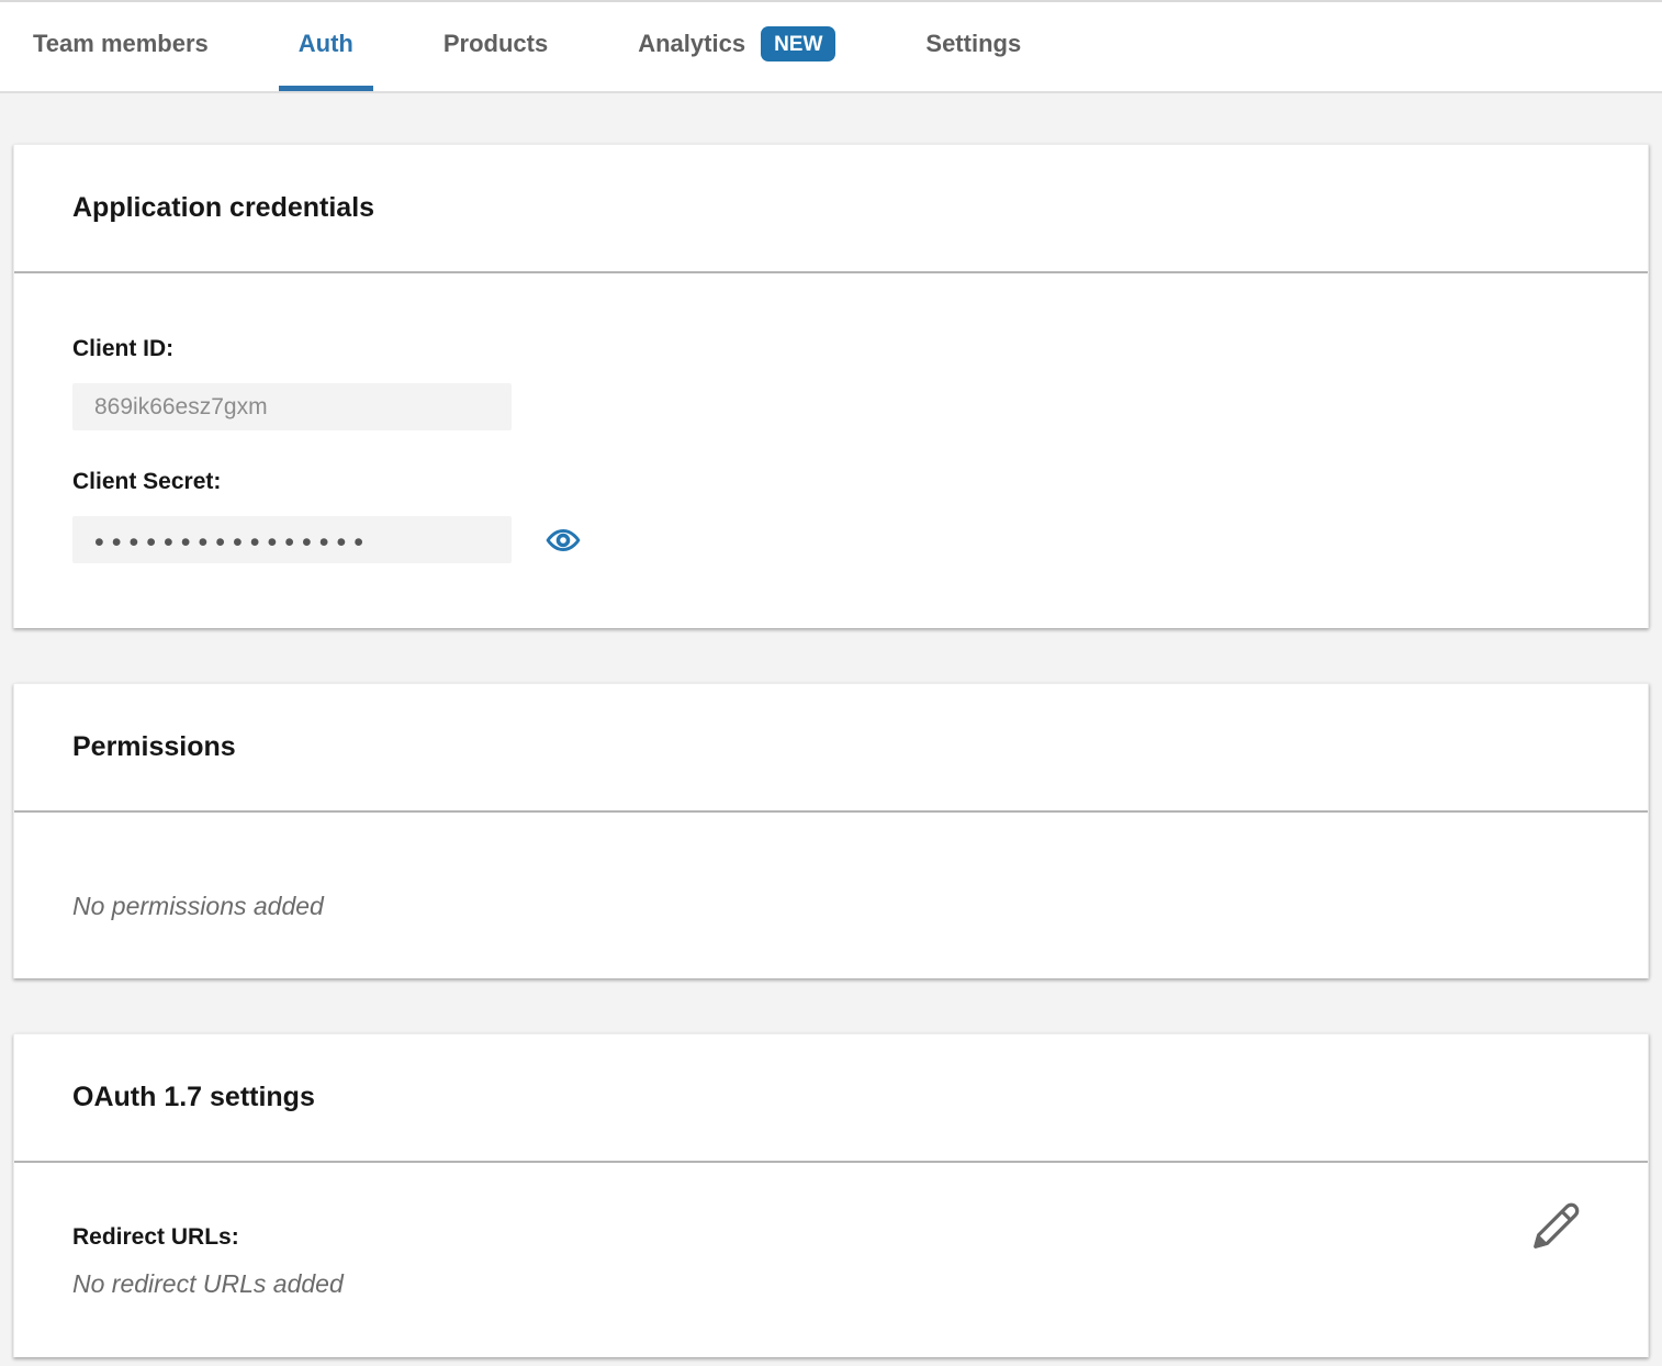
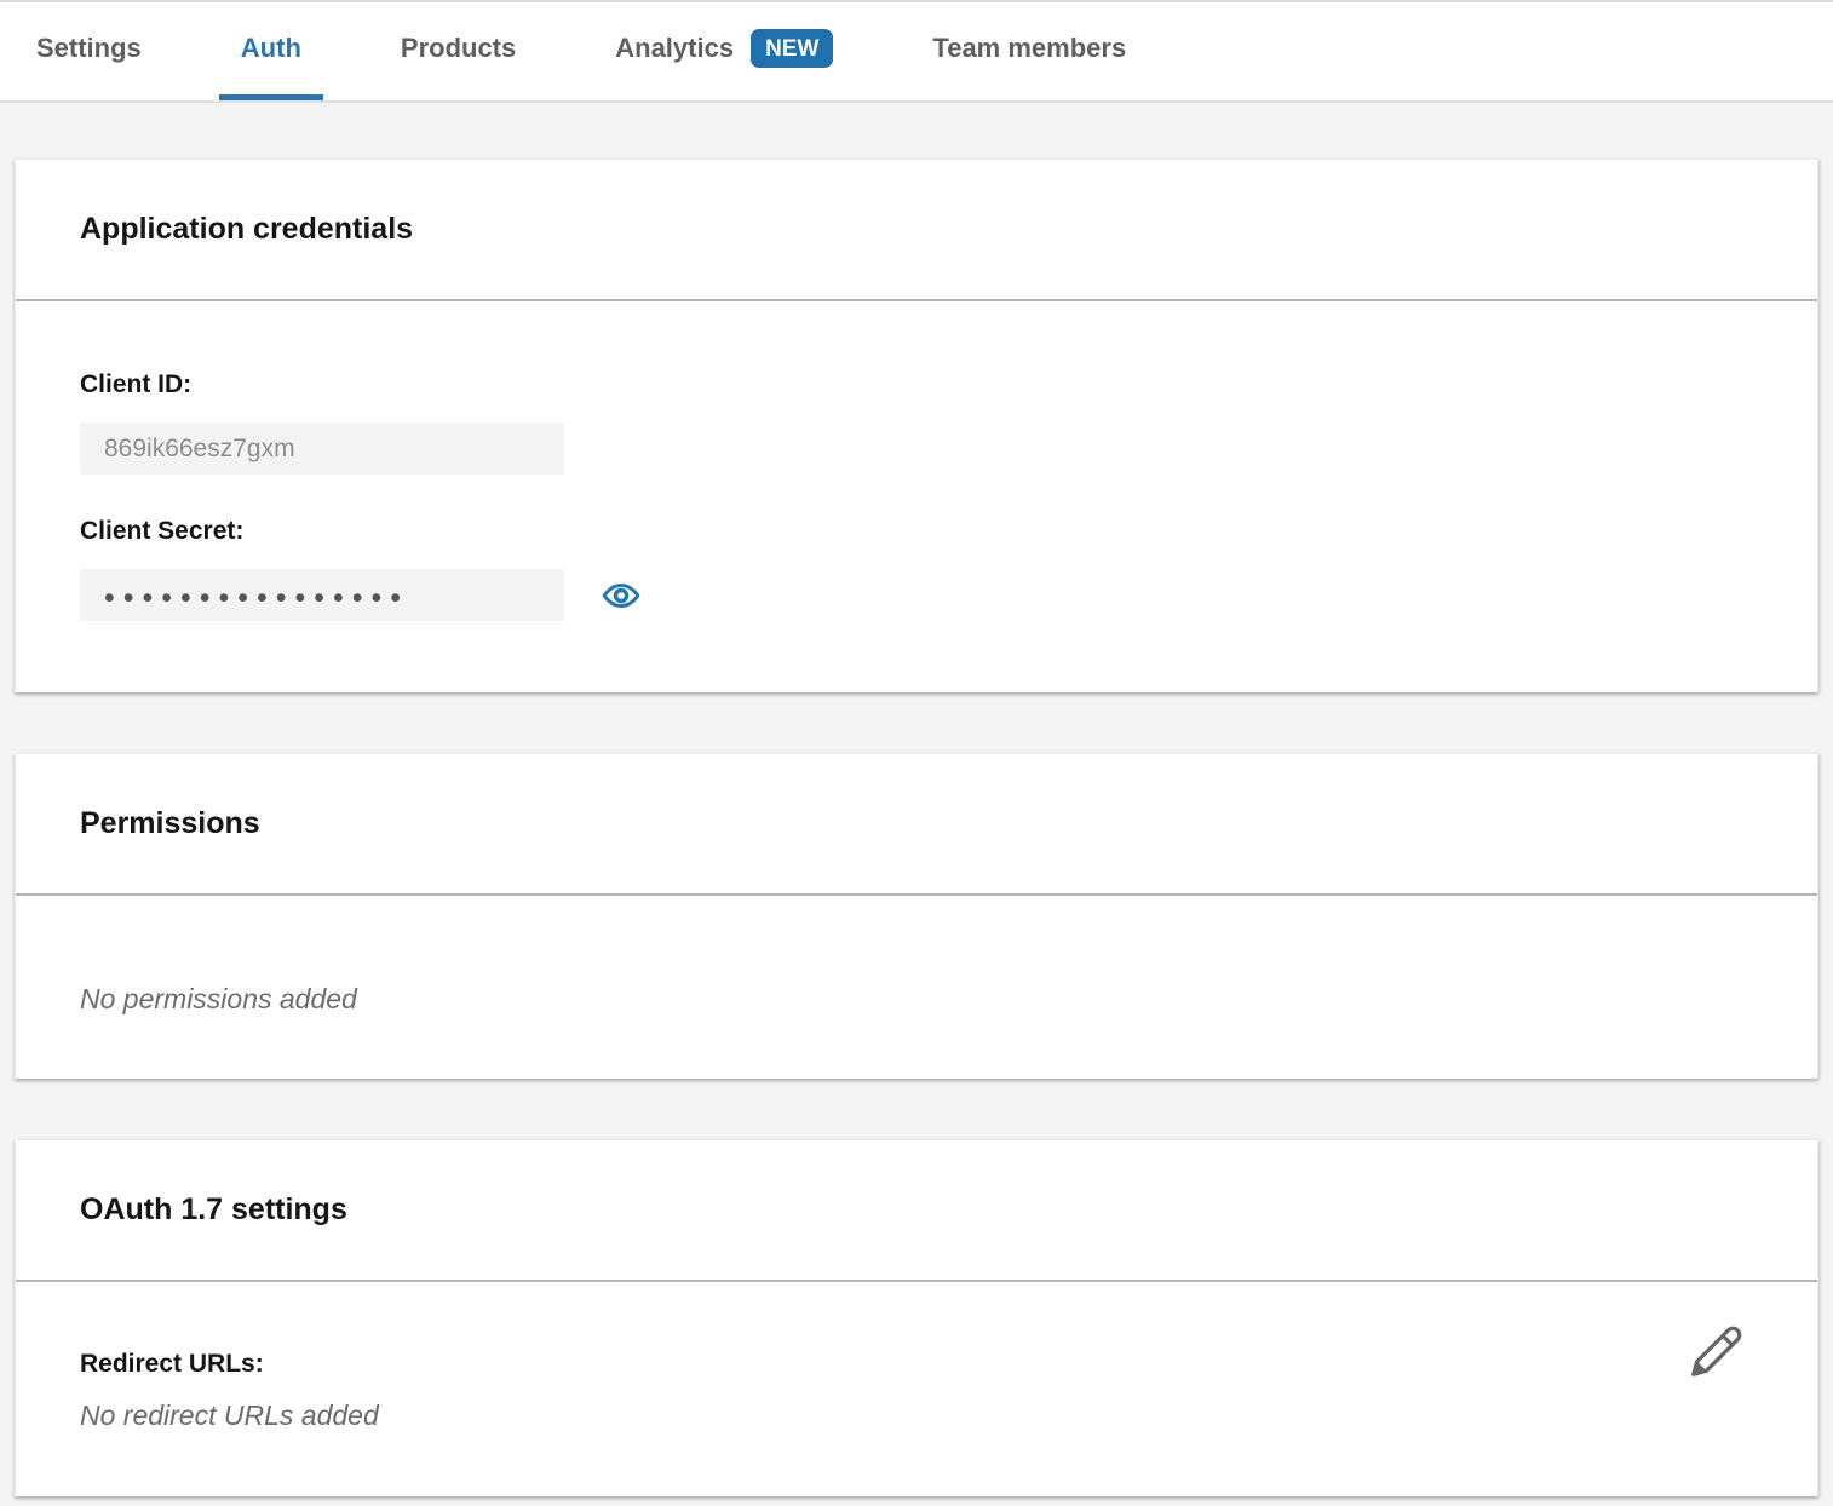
- Team members
+ Settings
  Auth
  Products
  Analytics
  NEW
- Settings
+ Team members
  Application credentials
  Client ID:
  869ik66esz7gxm
  Client Secret:
  ••••••••••••••••
  Permissions
  No permissions added
  OAuth 1.7 settings
  Redirect URLs:
  No redirect URLs added
